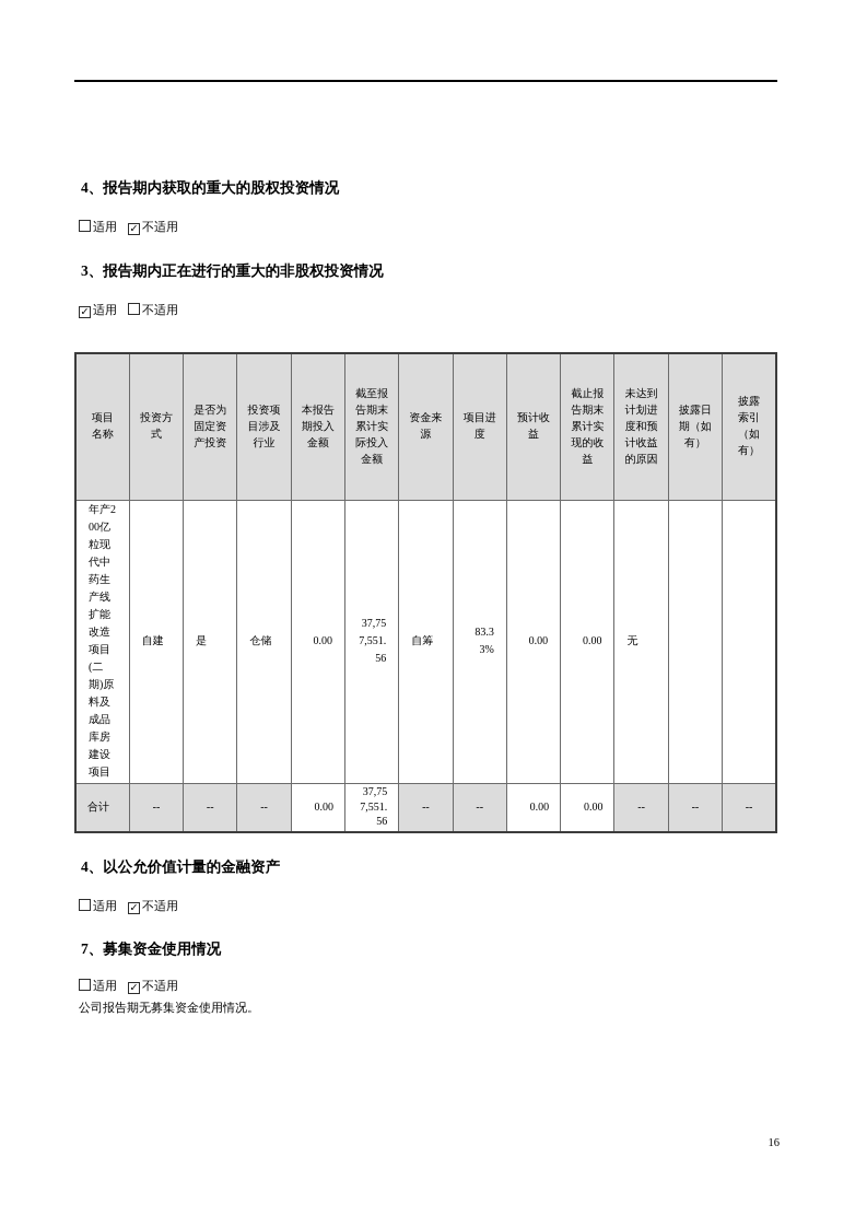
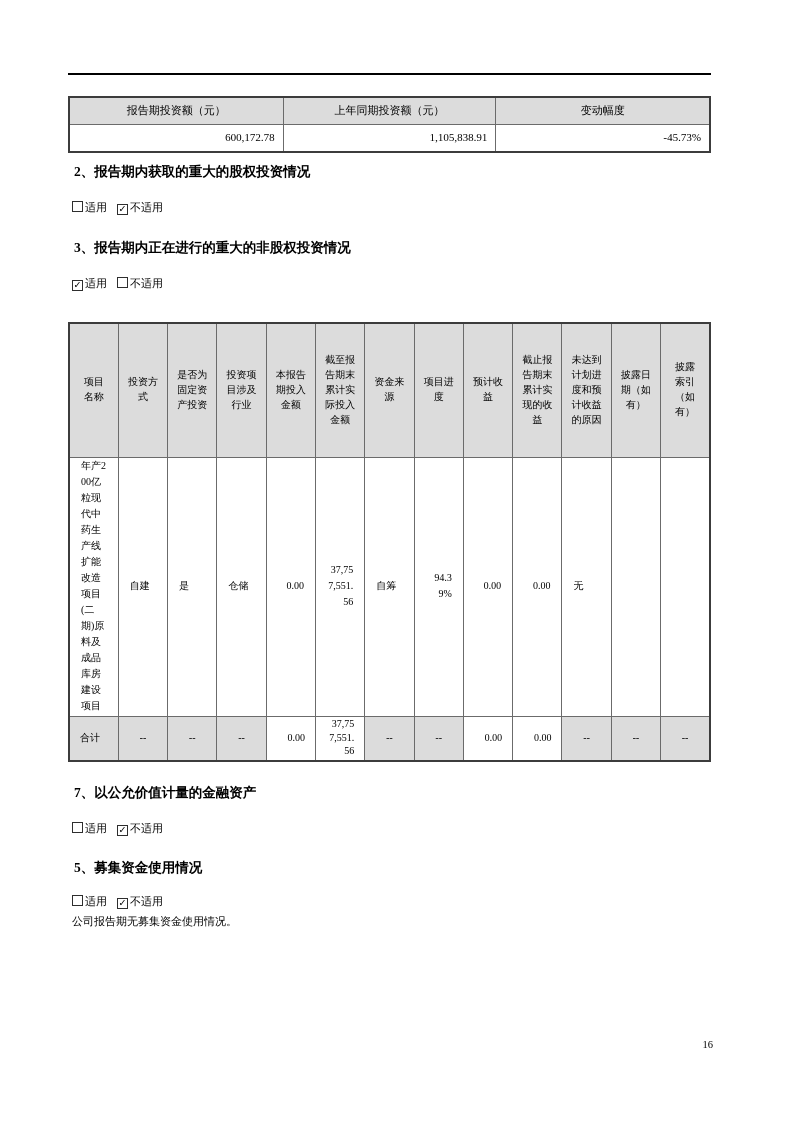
+ 报告期投资额（元）	上年同期投资额（元）	变动幅度
+ 600,172.78	1,105,838.91	-45.73%
- 4、报告期内获取的重大的股权投资情况
+ 2、报告期内获取的重大的股权投资情况
  适用 ✓ 不适用
  3、报告期内正在进行的重大的非股权投资情况
  ✓ 适用 不适用
  项目名称	投资方式	是否为固定资产投资	投资项目涉及行业	本报告期投入金额	截至报告期末累计实际投入金额	资金来源	项目进度	预计收益	截止报告期末累计实现的收益	未达到计划进度和预计收益的原因	披露日期（如有）	披露索引（如有）
- 年产200亿粒现代中药生产线扩能改造项目(二期)原料及成品库房建设项目	自建	是	仓储	0.00	37,757,551.56	自筹	83.33%	0.00	0.00	无
+ 年产200亿粒现代中药生产线扩能改造项目(二期)原料及成品库房建设项目	自建	是	仓储	0.00	37,757,551.56	自筹	94.39%	0.00	0.00	无
  合计	--	--	--	0.00	37,757,551.56	--	--	0.00	0.00	--	--	--
- 4、以公允价值计量的金融资产
+ 7、以公允价值计量的金融资产
  适用 ✓ 不适用
- 7、募集资金使用情况
+ 5、募集资金使用情况
  适用 ✓ 不适用
  公司报告期无募集资金使用情况。
  16
